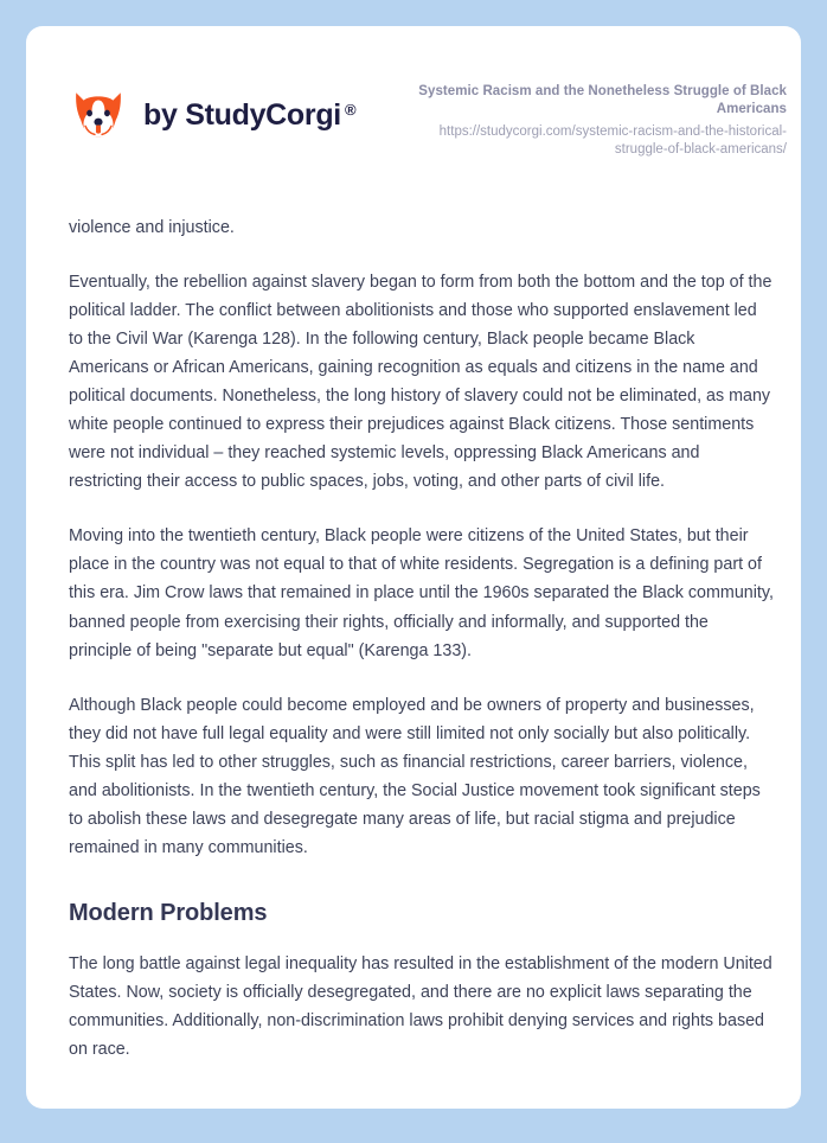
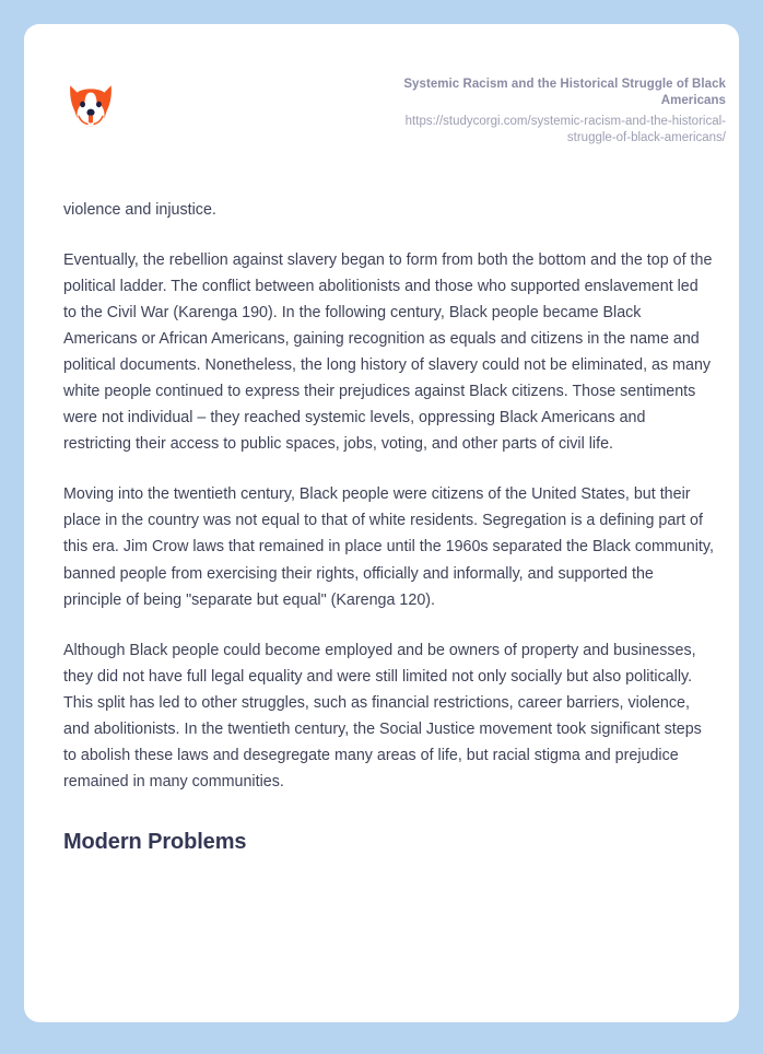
- by StudyCorgi
- ®
- Systemic Racism and the Nonetheless Struggle of Black Americans
+ Systemic Racism and the Historical Struggle of Black Americans
  https://studycorgi.com/systemic-racism-and-the-historical-struggle-of-black-americans/
  violence and injustice.
- Eventually, the rebellion against slavery began to form from both the bottom and the top of the political ladder. The conflict between abolitionists and those who supported enslavement led to the Civil War (Karenga 128). In the following century, Black people became Black Americans or African Americans, gaining recognition as equals and citizens in the name and political documents. Nonetheless, the long history of slavery could not be eliminated, as many white people continued to express their prejudices against Black citizens. Those sentiments were not individual – they reached systemic levels, oppressing Black Americans and restricting their access to public spaces, jobs, voting, and other parts of civil life.
+ Eventually, the rebellion against slavery began to form from both the bottom and the top of the political ladder. The conflict between abolitionists and those who supported enslavement led to the Civil War (Karenga 190). In the following century, Black people became Black Americans or African Americans, gaining recognition as equals and citizens in the name and political documents. Nonetheless, the long history of slavery could not be eliminated, as many white people continued to express their prejudices against Black citizens. Those sentiments were not individual – they reached systemic levels, oppressing Black Americans and restricting their access to public spaces, jobs, voting, and other parts of civil life.
- Moving into the twentieth century, Black people were citizens of the United States, but their place in the country was not equal to that of white residents. Segregation is a defining part of this era. Jim Crow laws that remained in place until the 1960s separated the Black community, banned people from exercising their rights, officially and informally, and supported the principle of being "separate but equal" (Karenga 133).
+ Moving into the twentieth century, Black people were citizens of the United States, but their place in the country was not equal to that of white residents. Segregation is a defining part of this era. Jim Crow laws that remained in place until the 1960s separated the Black community, banned people from exercising their rights, officially and informally, and supported the principle of being "separate but equal" (Karenga 120).
  Although Black people could become employed and be owners of property and businesses, they did not have full legal equality and were still limited not only socially but also politically. This split has led to other struggles, such as financial restrictions, career barriers, violence, and abolitionists. In the twentieth century, the Social Justice movement took significant steps to abolish these laws and desegregate many areas of life, but racial stigma and prejudice remained in many communities.
  Modern Problems
- The long battle against legal inequality has resulted in the establishment of the modern United States. Now, society is officially desegregated, and there are no explicit laws separating the communities. Additionally, non-discrimination laws prohibit denying services and rights based on race.
